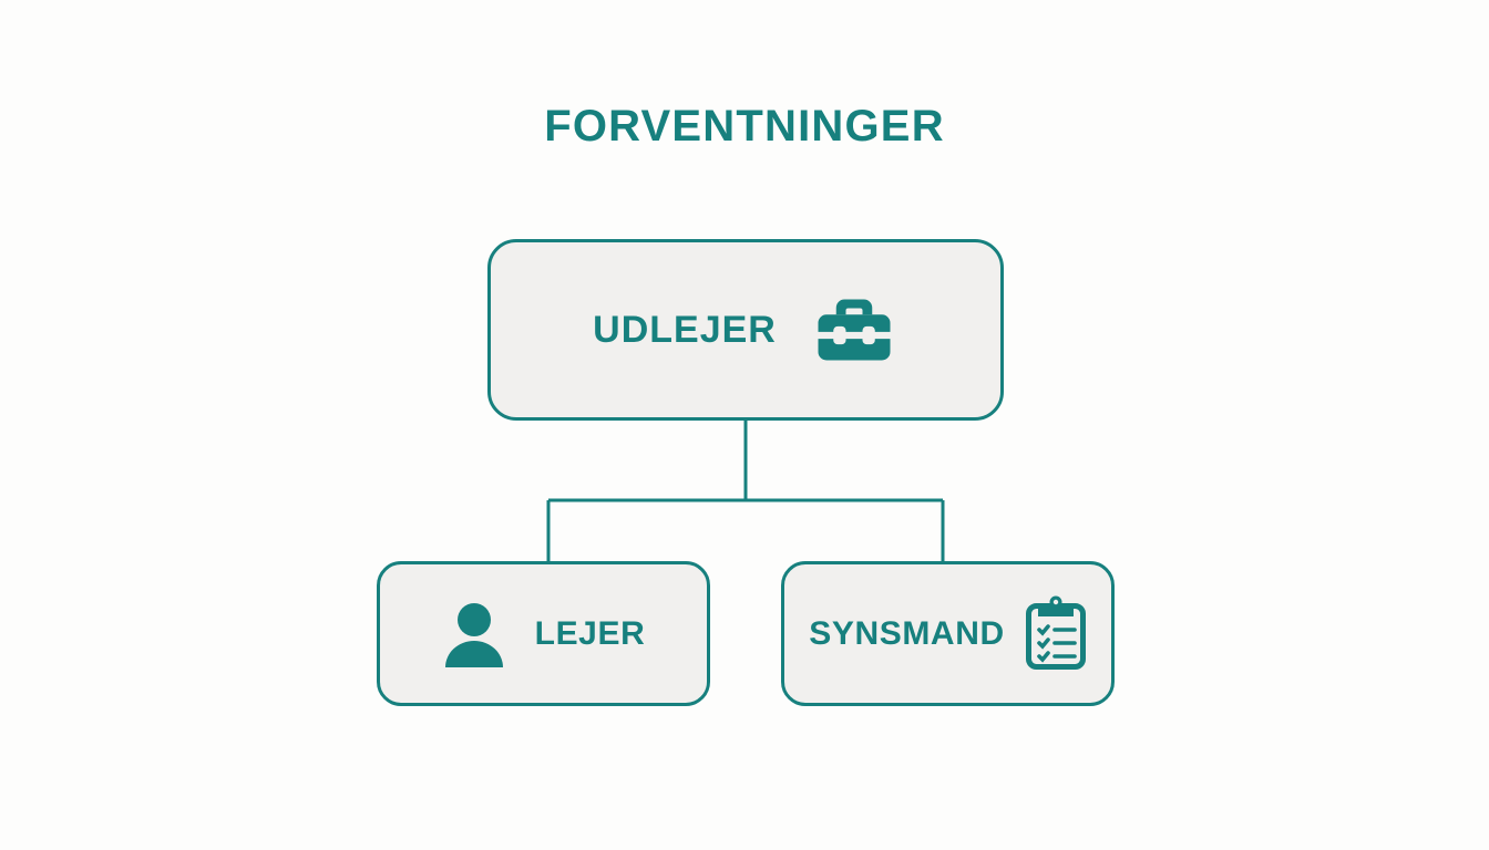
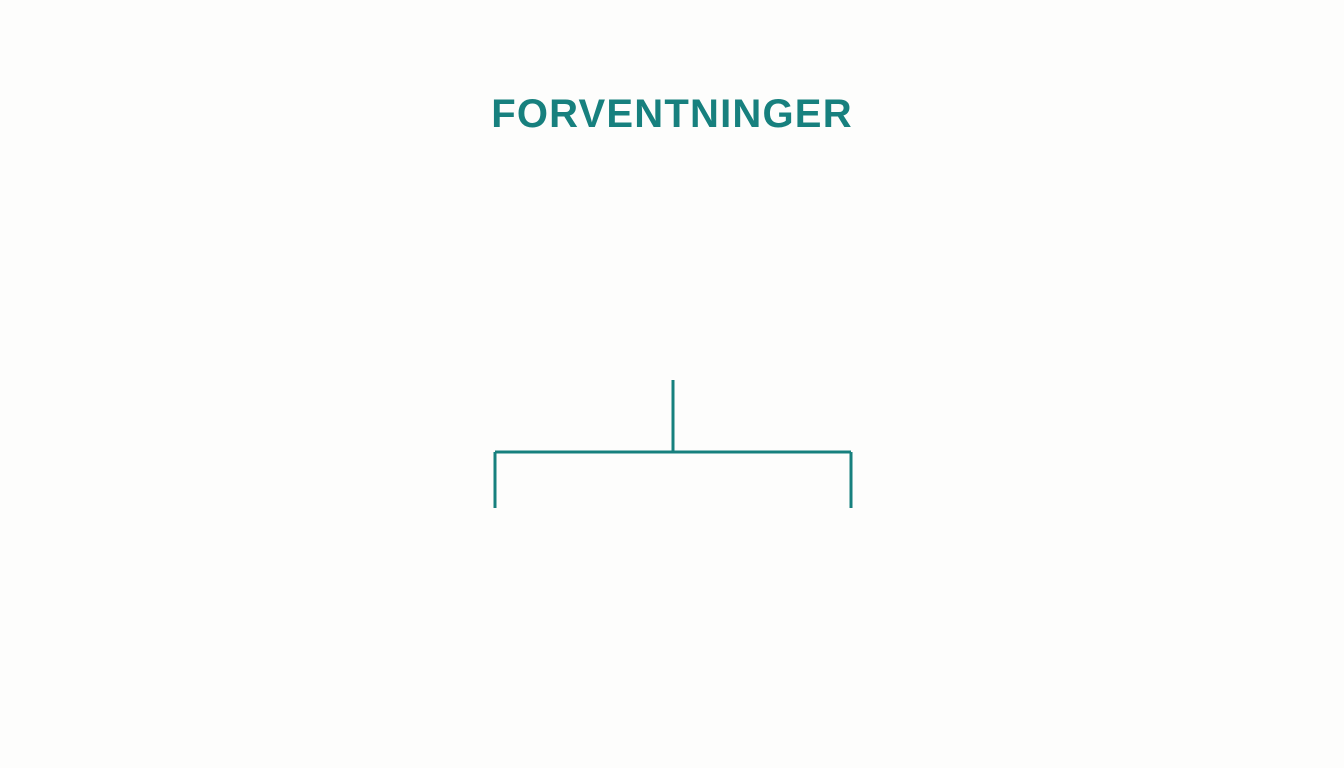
  FORVENTNINGER
- UDLEJER
- LEJER
- SYNSMAND
